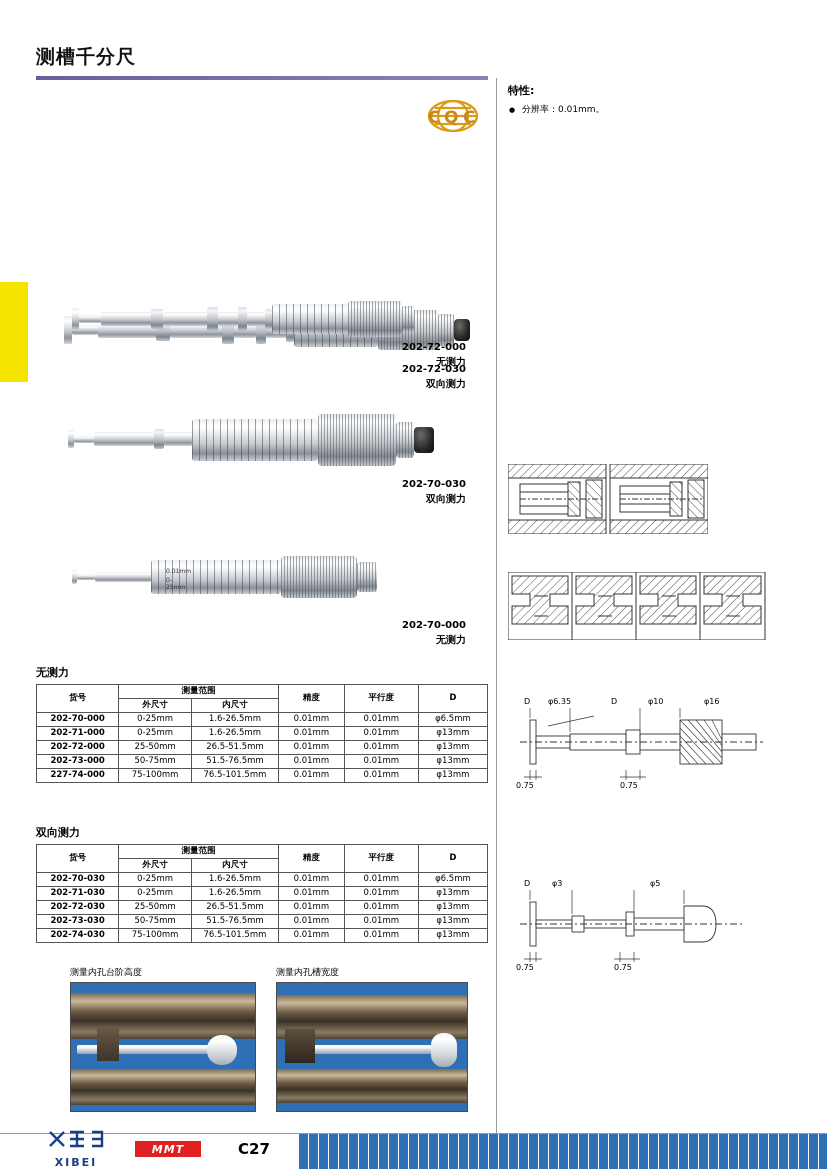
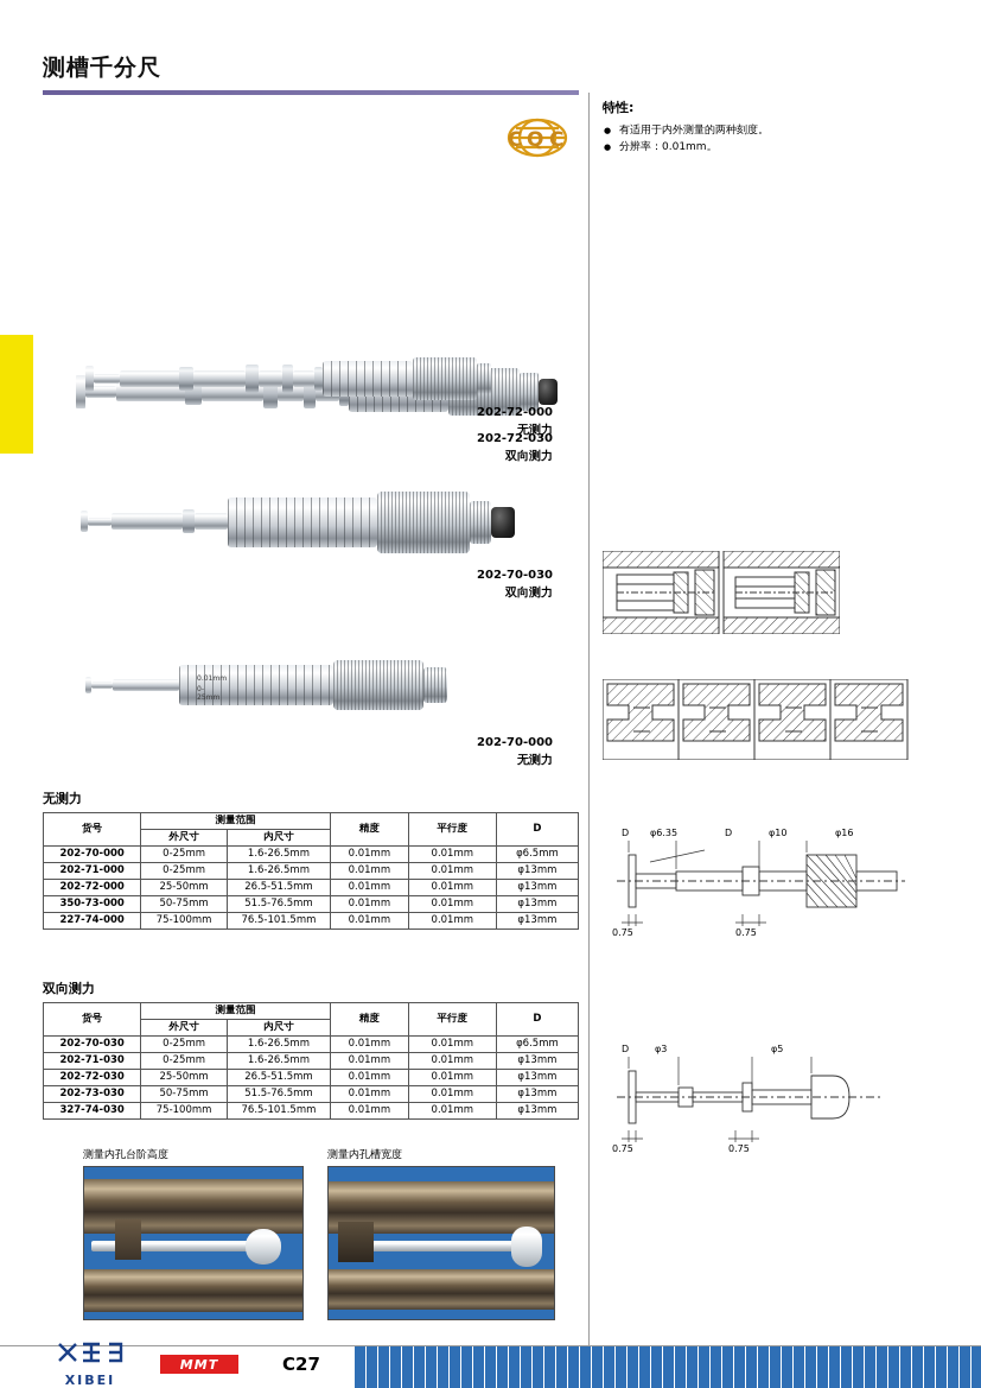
  测槽千分尺
  C
  Q
  C
  特性:
+ 有适用于内外测量的两种刻度。
  分辨率：0.01mm。
  202-72-030
  双向测力
  202-72-000
  无测力
  202-70-030
  双向测力
  202-70-000
  无测力
  无测力
  货号	测量范围	精度	平行度	D
  外尺寸	内尺寸
  202-70-000	0-25mm	1.6-26.5mm	0.01mm	0.01mm	φ6.5mm
  202-71-000	0-25mm	1.6-26.5mm	0.01mm	0.01mm	φ13mm
  202-72-000	25-50mm	26.5-51.5mm	0.01mm	0.01mm	φ13mm
- 202-73-000	50-75mm	51.5-76.5mm	0.01mm	0.01mm	φ13mm
+ 350-73-000	50-75mm	51.5-76.5mm	0.01mm	0.01mm	φ13mm
  227-74-000	75-100mm	76.5-101.5mm	0.01mm	0.01mm	φ13mm
  双向测力
  货号	测量范围	精度	平行度	D
  外尺寸	内尺寸
  202-70-030	0-25mm	1.6-26.5mm	0.01mm	0.01mm	φ6.5mm
  202-71-030	0-25mm	1.6-26.5mm	0.01mm	0.01mm	φ13mm
  202-72-030	25-50mm	26.5-51.5mm	0.01mm	0.01mm	φ13mm
  202-73-030	50-75mm	51.5-76.5mm	0.01mm	0.01mm	φ13mm
- 202-74-030	75-100mm	76.5-101.5mm	0.01mm	0.01mm	φ13mm
+ 327-74-030	75-100mm	76.5-101.5mm	0.01mm	0.01mm	φ13mm
  D
  φ6.35
  D
  φ10
  φ16
  0.75
  0.75
  D
  φ3
  φ5
  0.75
  0.75
  测量内孔台阶高度
  测量内孔槽宽度
  XIBEI
  MMT
  C27
